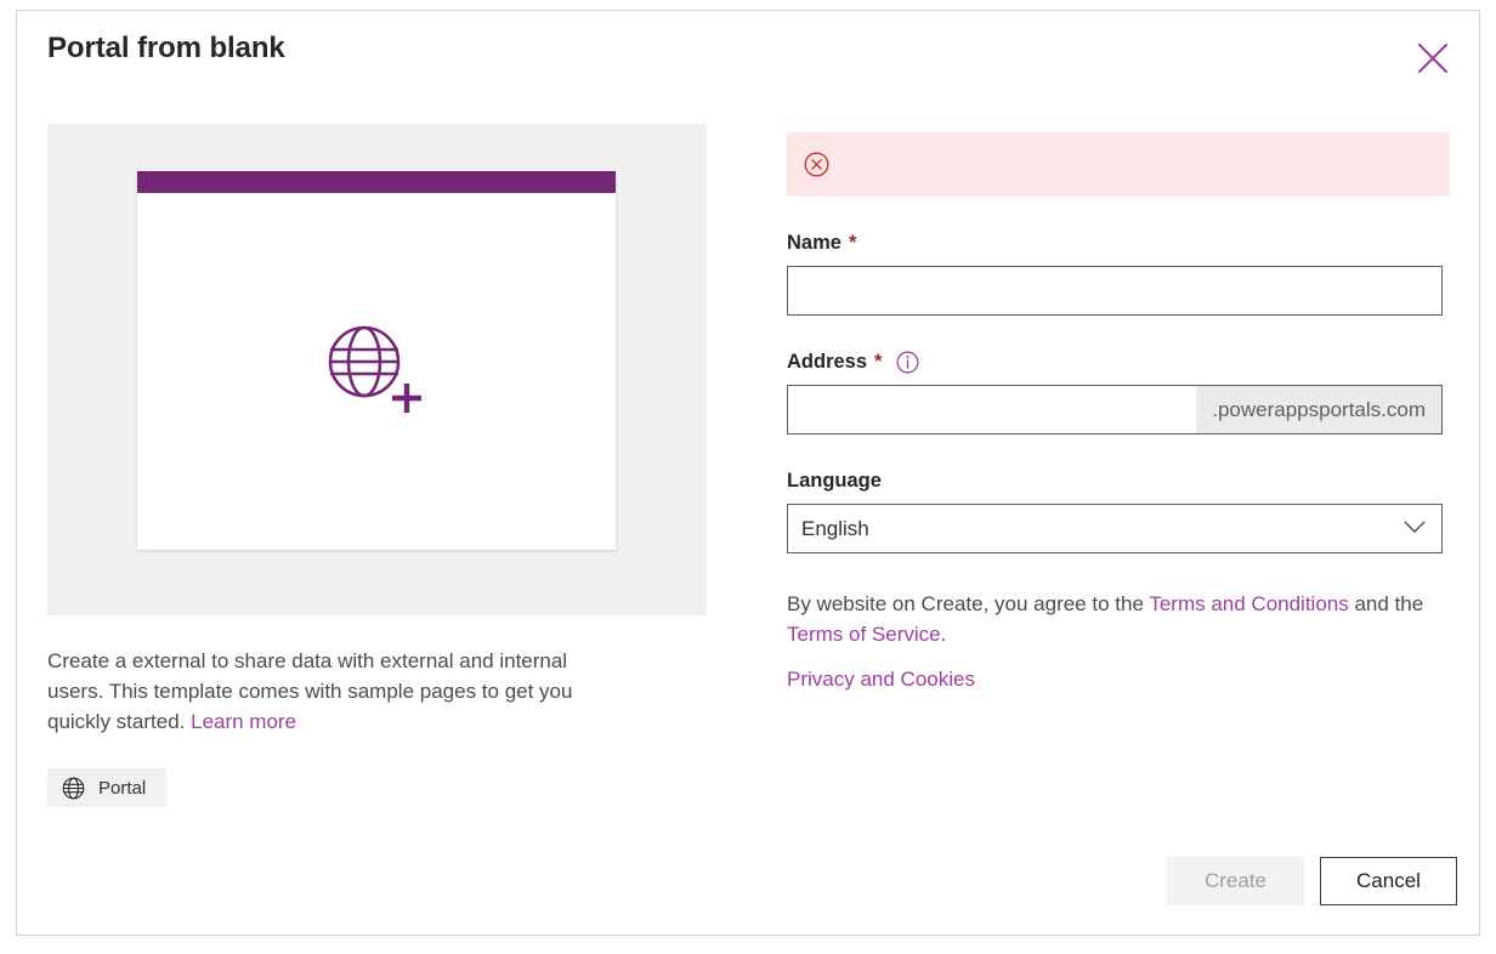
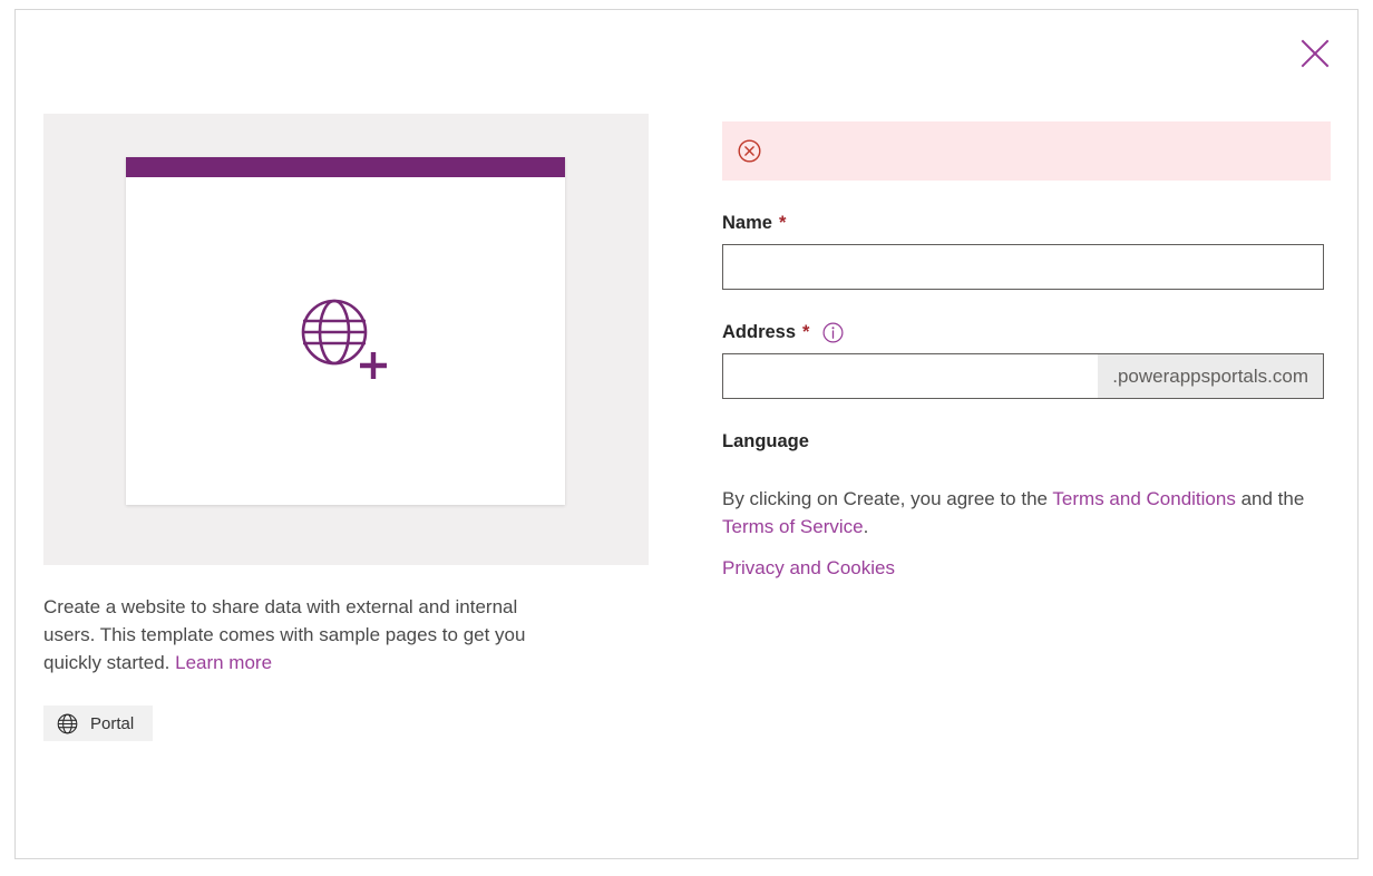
- Portal from blank
- Create a external to share data with external and internal users. This template comes with sample pages to get you quickly started. Learn more
+ Create a website to share data with external and internal users. This template comes with sample pages to get you quickly started. Learn more
  Portal
  Name
  *
  Address
  *
  .powerappsportals.com
  Language
- English
- By website on Create, you agree to the Terms and Conditions and the Terms of Service.
+ By clicking on Create, you agree to the Terms and Conditions and the Terms of Service.
  Privacy and Cookies
- Create
- Cancel
